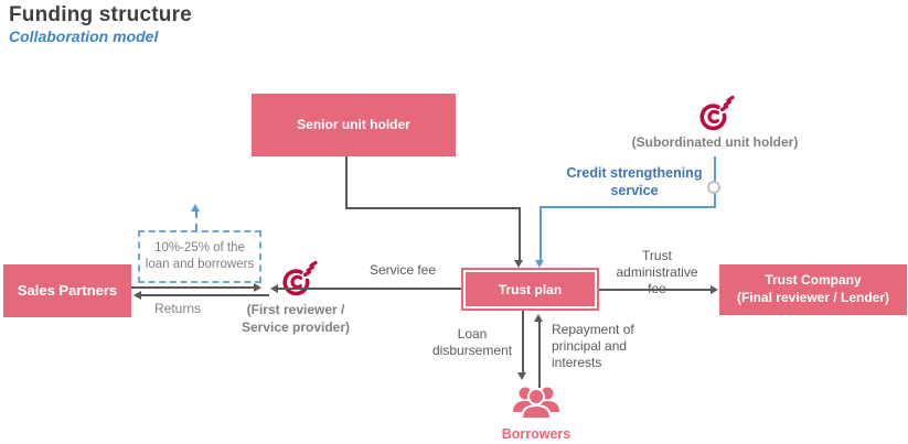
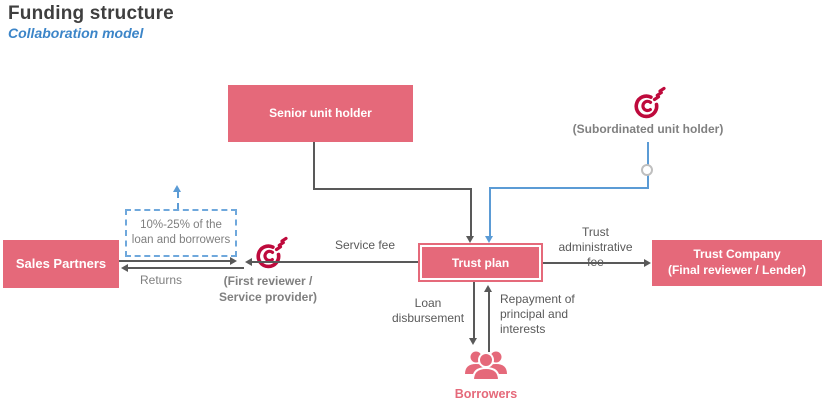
  Funding structure
  Collaboration model
  Senior unit holder
  (Subordinated unit holder)
- Credit strengthening
- service
  10%-25% of the
  loan and borrowers
  Sales Partners
  Returns
  (First reviewer /
  Service provider)
  Service fee
  Trust plan
  Trust administrative
  Trust Company
  (Final reviewer / Lender)
  Loan
  disbursement
  Repayment of
  principal and
  interests
  Borrowers
